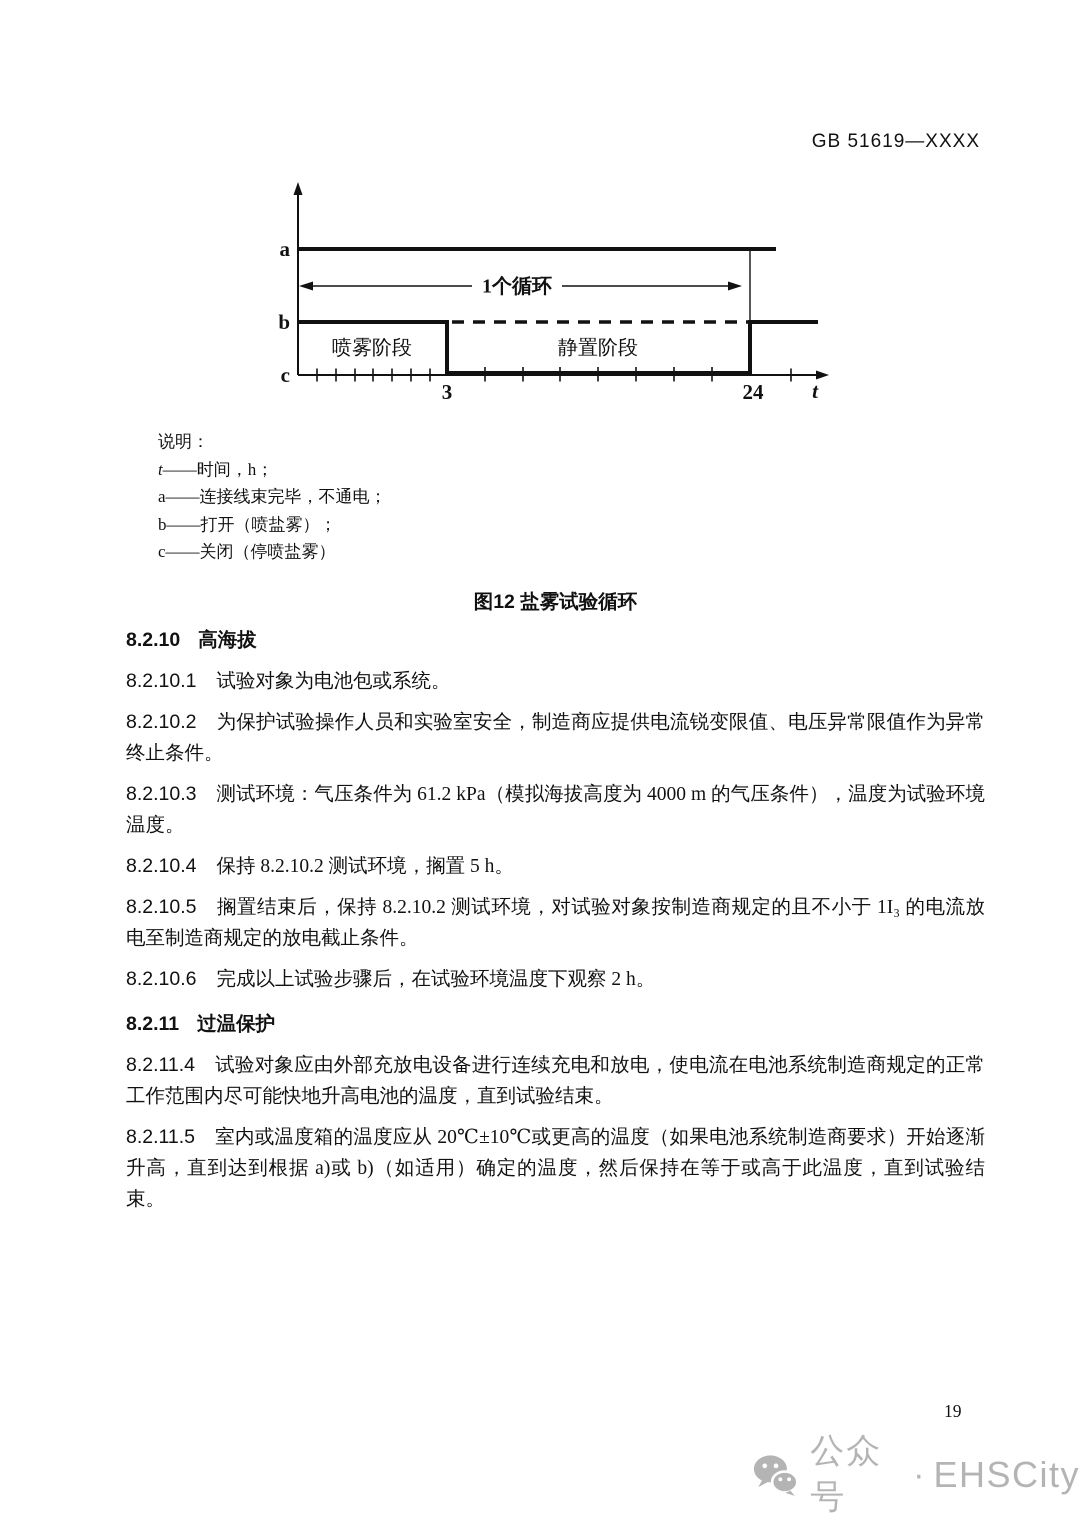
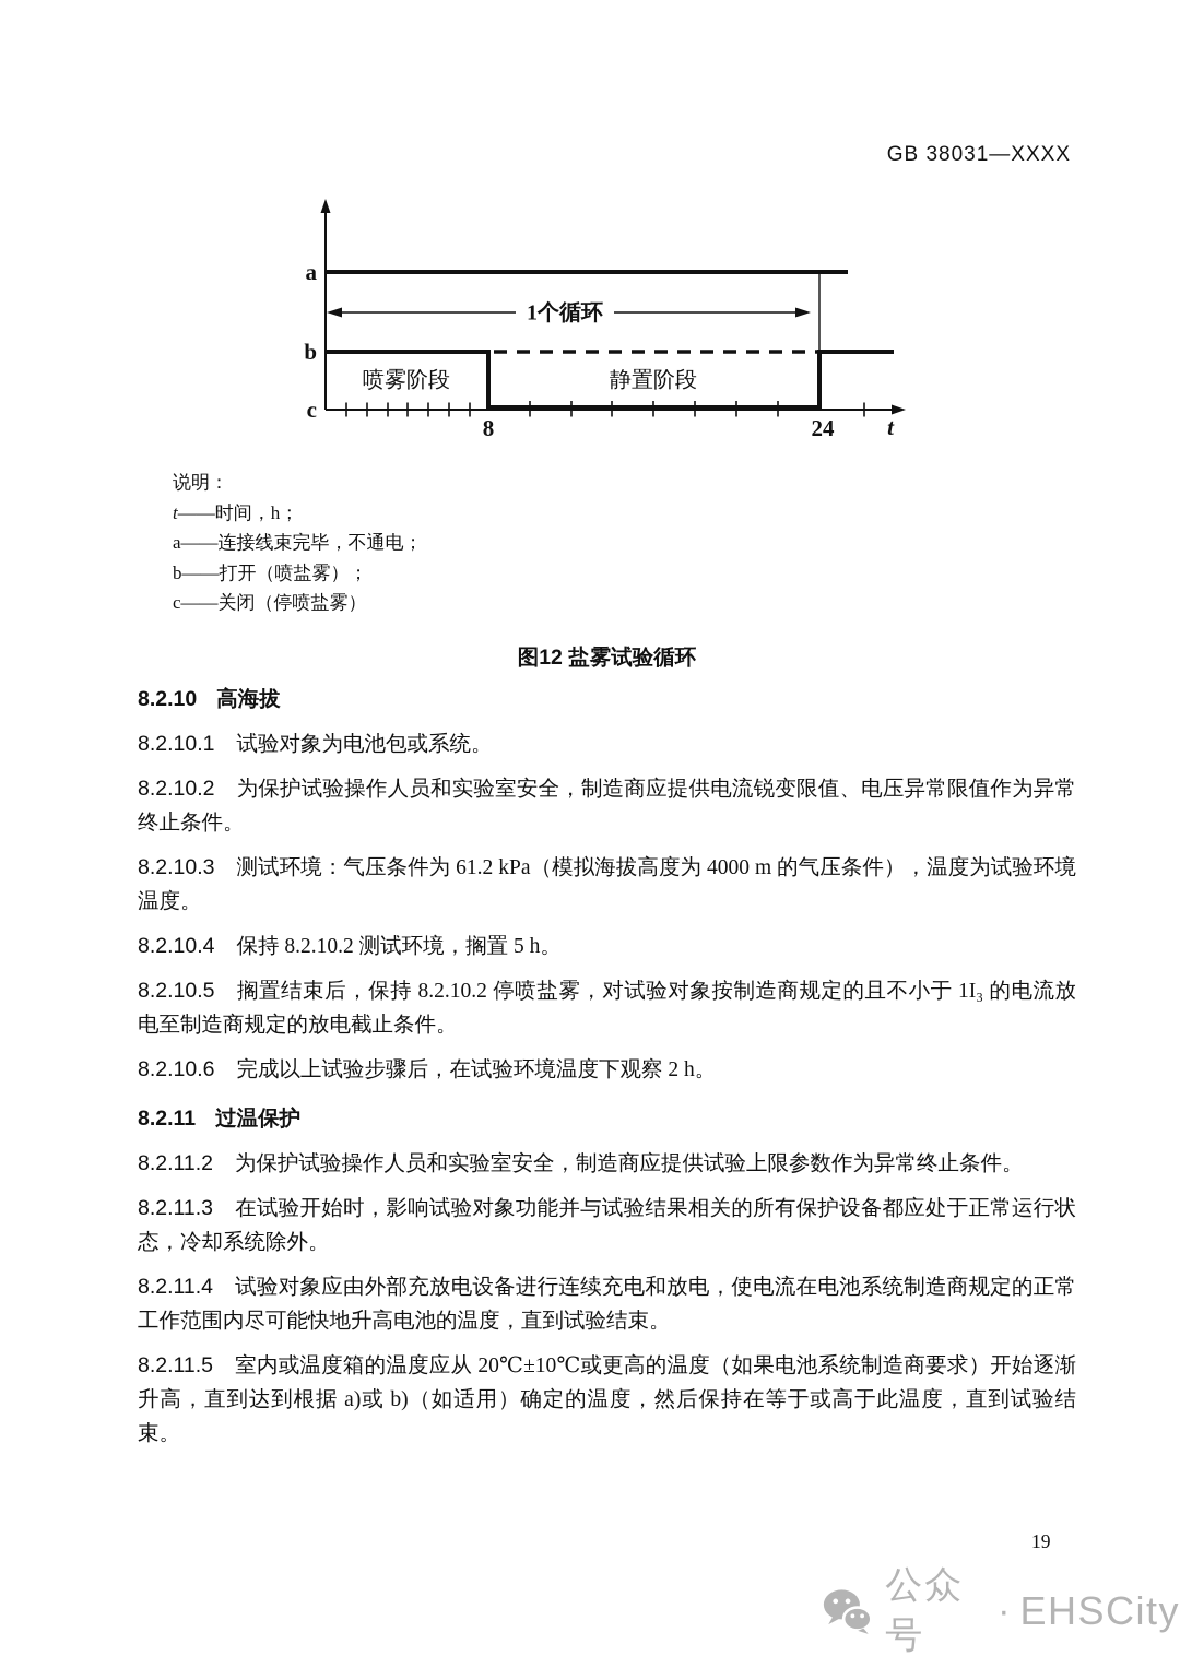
- GB 51619—XXXX
+ GB 38031—XXXX
  1个循环
  a
  b
  c
- 3
+ 8
  24
  t
  喷雾阶段
  静置阶段
  说明：
  t——时间，h；
  a——连接线束完毕，不通电；
  b——打开（喷盐雾）；
  c——关闭（停喷盐雾）
  图12 盐雾试验循环
  8.2.10 高海拔
  8.2.10.1 试验对象为电池包或系统。
  8.2.10.2 为保护试验操作人员和实验室安全，制造商应提供电流锐变限值、电压异常限值作为异常终止条件。
  8.2.10.3 测试环境：气压条件为 61.2 kPa（模拟海拔高度为 4000 m 的气压条件），温度为试验环境温度。
  8.2.10.4 保持 8.2.10.2 测试环境，搁置 5 h。
- 8.2.10.5 搁置结束后，保持 8.2.10.2 测试环境，对试验对象按制造商规定的且不小于 1I₃ 的电流放电至制造商规定的放电截止条件。
+ 8.2.10.5 搁置结束后，保持 8.2.10.2 停喷盐雾，对试验对象按制造商规定的且不小于 1I₃ 的电流放电至制造商规定的放电截止条件。
  8.2.10.6 完成以上试验步骤后，在试验环境温度下观察 2 h。
  8.2.11 过温保护
+ 8.2.11.2 为保护试验操作人员和实验室安全，制造商应提供试验上限参数作为异常终止条件。
+ 8.2.11.3 在试验开始时，影响试验对象功能并与试验结果相关的所有保护设备都应处于正常运行状态，冷却系统除外。
  8.2.11.4 试验对象应由外部充放电设备进行连续充电和放电，使电流在电池系统制造商规定的正常工作范围内尽可能快地升高电池的温度，直到试验结束。
  8.2.11.5 室内或温度箱的温度应从 20℃±10℃或更高的温度（如果电池系统制造商要求）开始逐渐升高，直到达到根据 a)或 b)（如适用）确定的温度，然后保持在等于或高于此温度，直到试验结束。
  19
  公众号
  ·
  EHSCity
